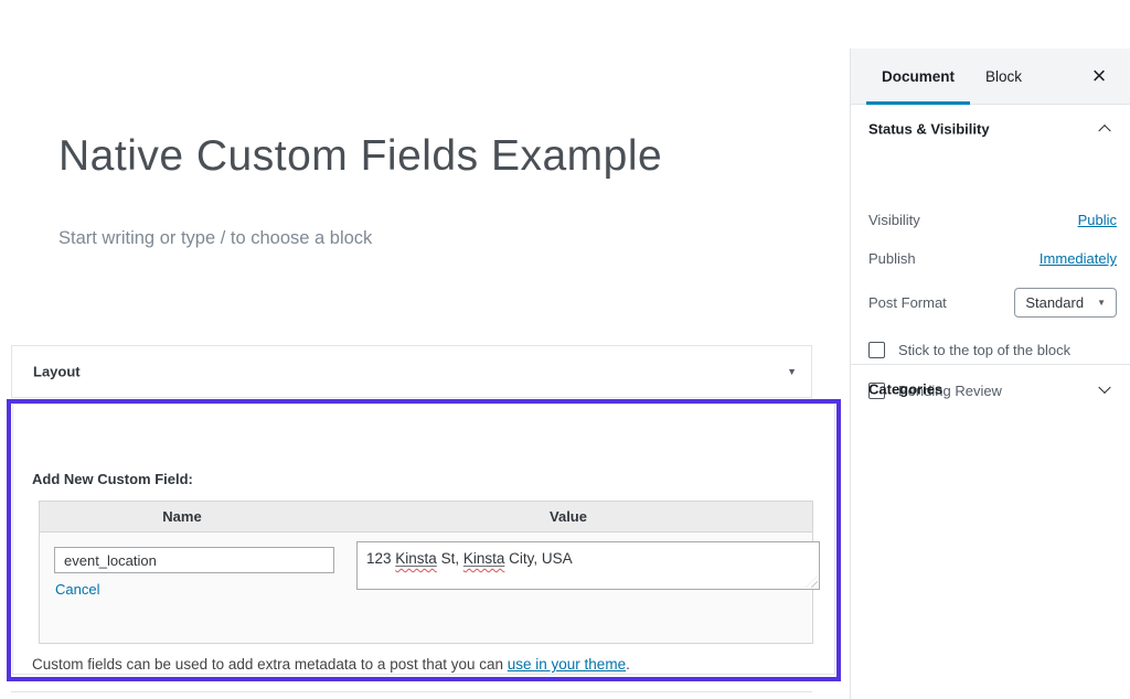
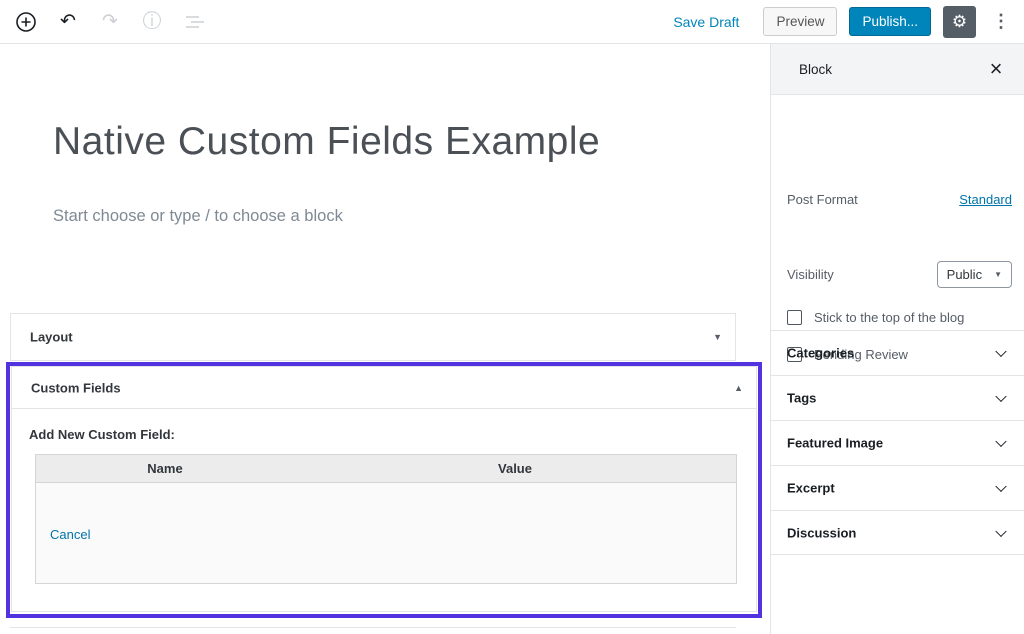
+ ↶
+ ↷
+ ⓘ
+ Save Draft
+ Preview
+ Publish...
+ ⚙
+ ⋮
  Native Custom Fields Example
- Start writing or type / to choose a block
+ Start choose or type / to choose a block
  Layout
  ▼
+ Custom Fields
+ ▲
  Add New Custom Field:
  Name
  Value
- event_location
- 123 Kinsta St, Kinsta City, USA
  Cancel
- Custom fields can be used to add extra metadata to a post that you can use in your theme.
- Document
  Block
  ×
- Status & Visibility
- Visibility
+ Post Format
- Public
+ Standard
- Publish
- Immediately
- Post Format
+ Visibility
- Standard
+ Public
  ▼
- Stick to the top of the block
+ Stick to the top of the blog
  Pending Review
  Categories
+ Tags
+ Featured Image
+ Excerpt
+ Discussion
